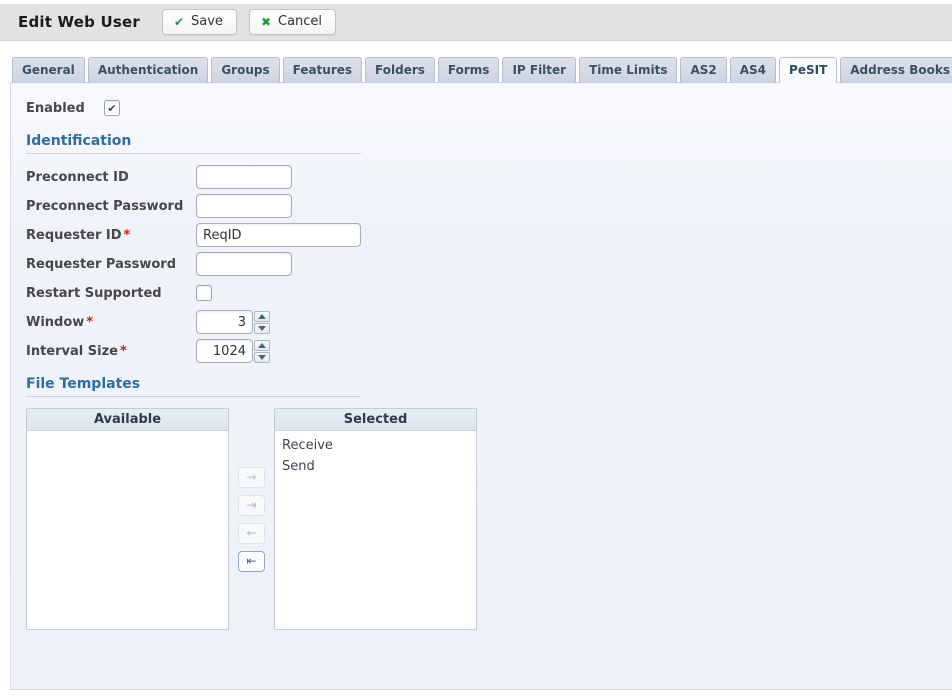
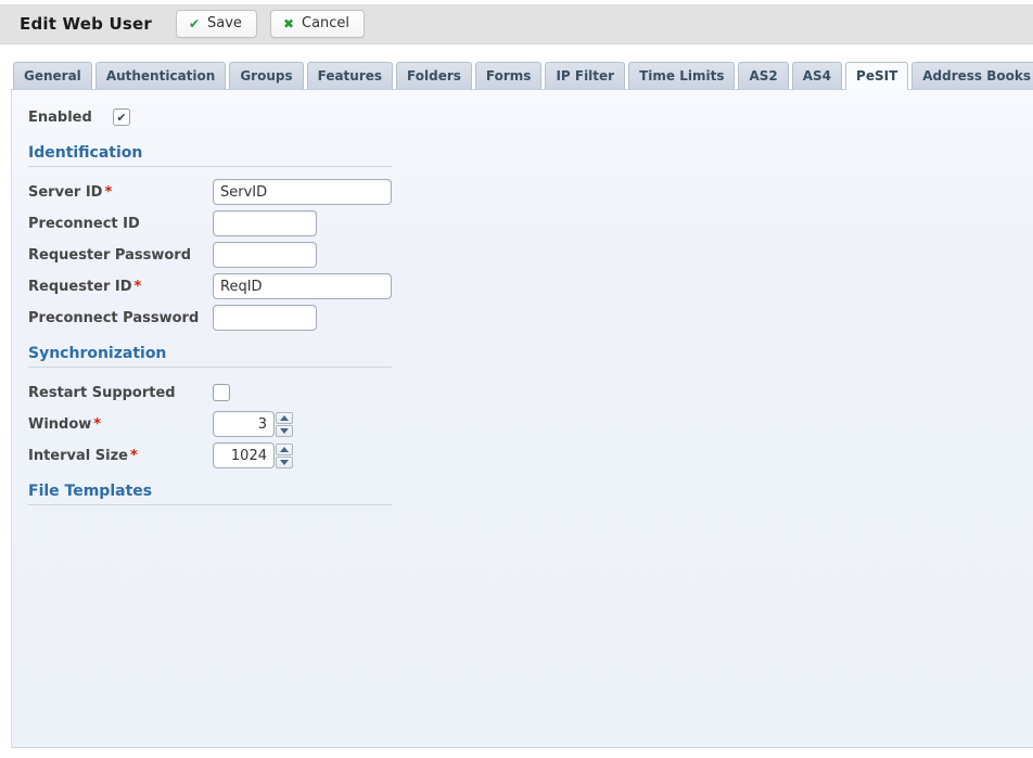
  Edit Web User
  ✔
  Save
  ✖
  Cancel
  General
  Authentication
  Groups
  Features
  Folders
  Forms
  IP Filter
  Time Limits
  AS2
  AS4
  PeSIT
  Address Books
  Enabled
  ✔
  Identification
+ Server ID *
+ ServID
  Preconnect ID
- Preconnect Password
+ Requester Password
  Requester ID *
  ReqID
- Requester Password
+ Preconnect Password
+ Synchronization
  Restart Supported
  Window *
  3
  Interval Size *
  1024
  File Templates
- Available
- →
- ⇥
- ←
- ⇤
- Selected
- Receive
- Send
